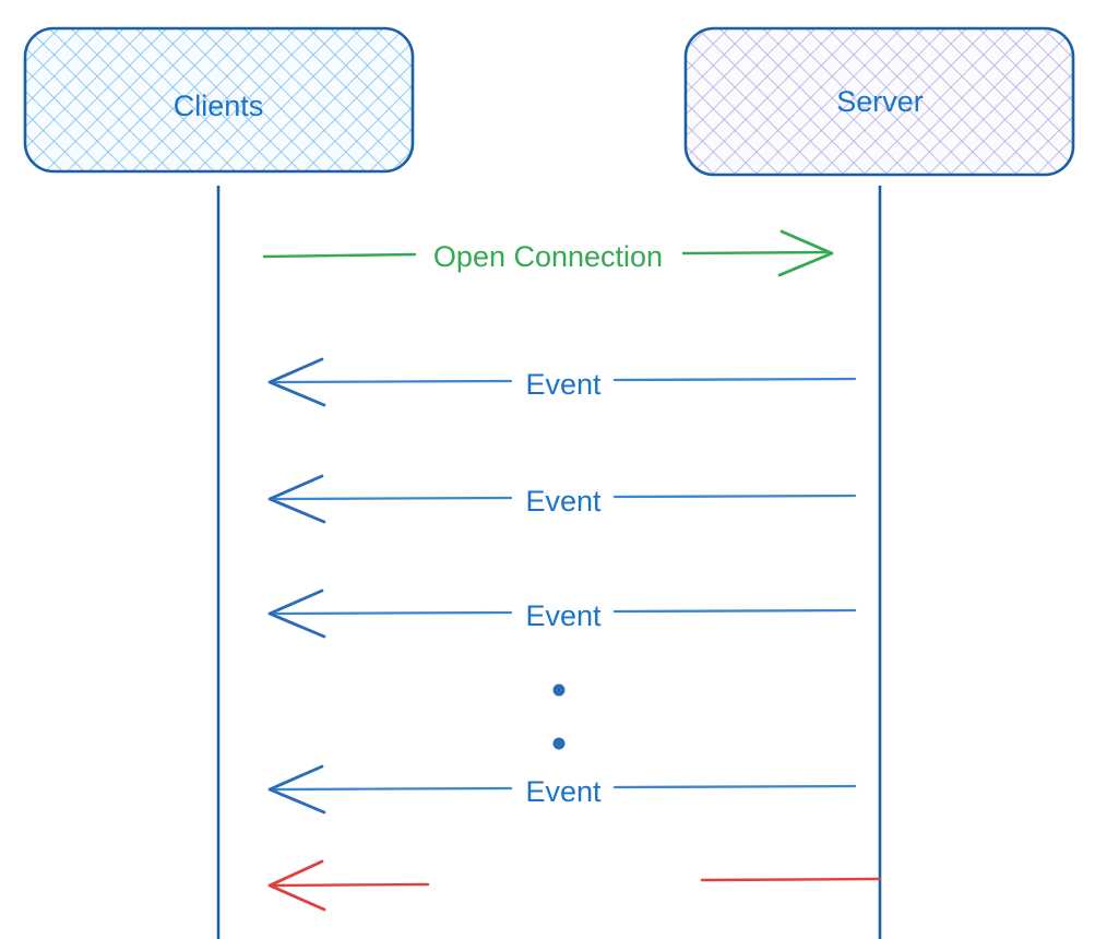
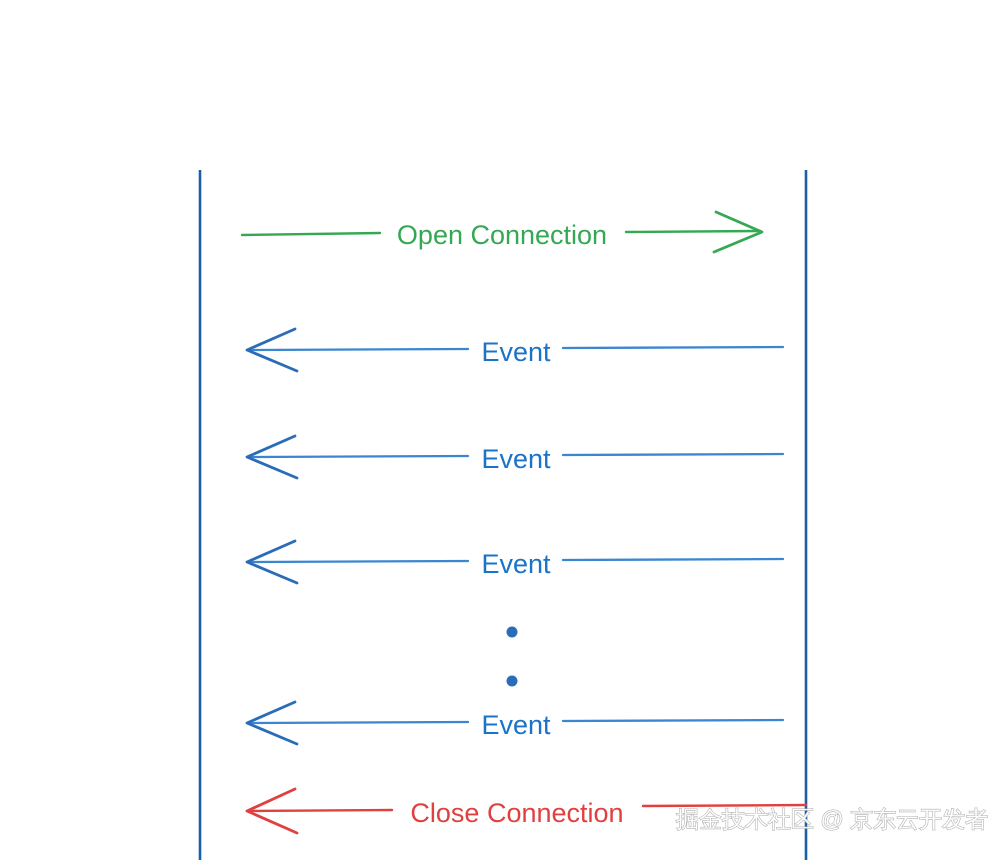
- Clients
- Server
  Open Connection
  Event
  Event
  Event
  Event
+ Close Connection
+ 掘金技术社区 @ 京东云开发者
